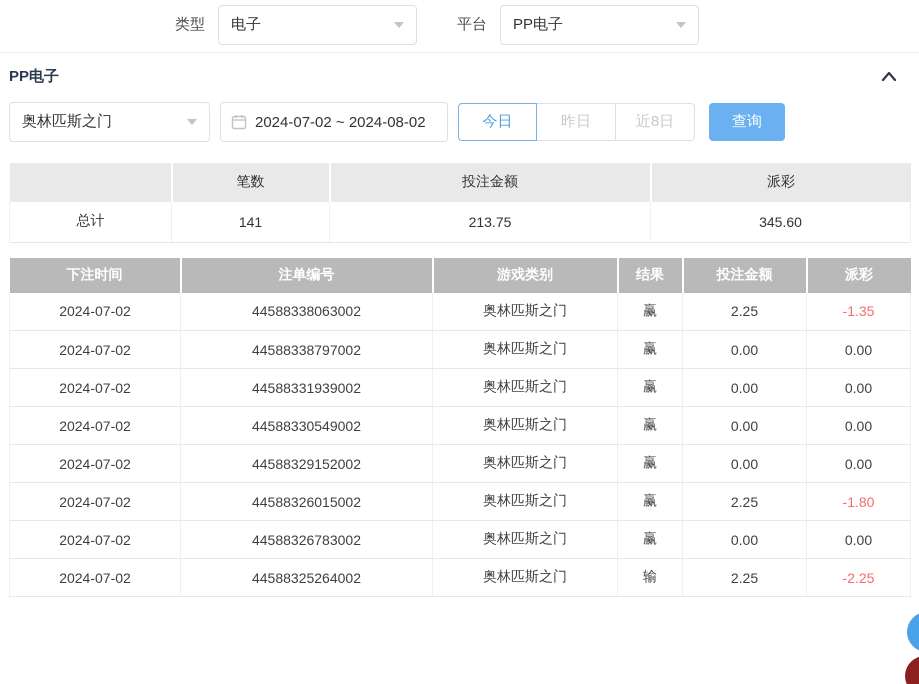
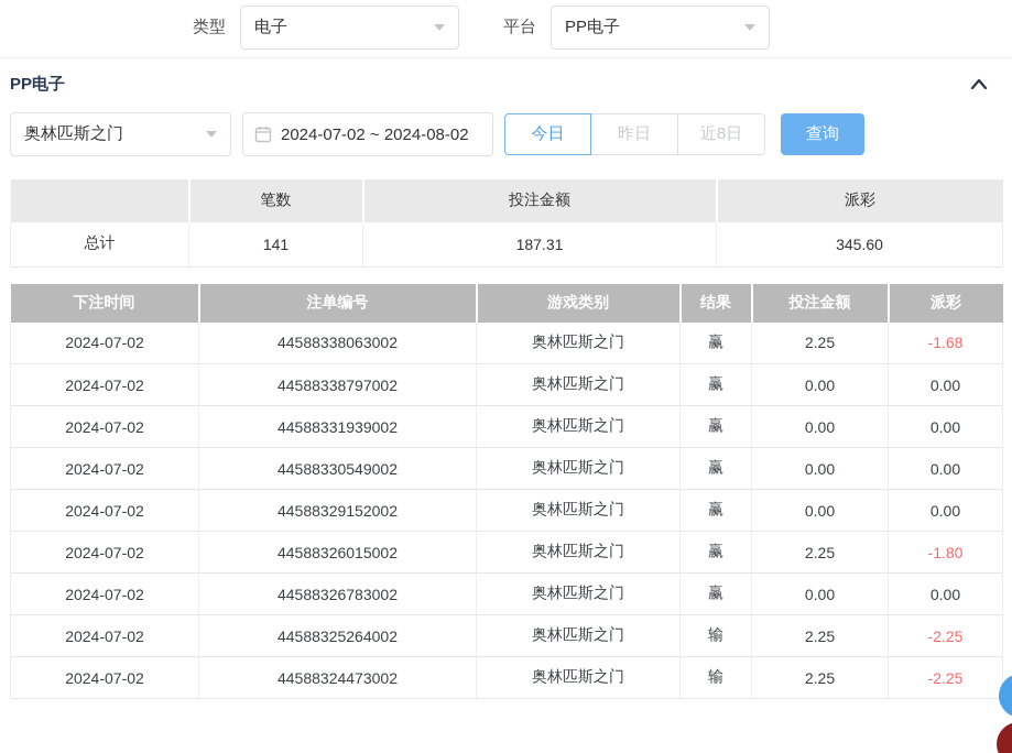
  类型
  电子
  平台
  PP电子
  PP电子
  奥林匹斯之门
  2024-07-02 ~ 2024-08-02
  今日
  昨日
  近8日
  查询
  	笔数	投注金额	派彩
- 总计	141	213.75	345.60
+ 总计	141	187.31	345.60
  下注时间	注单编号	游戏类别	结果	投注金额	派彩
- 2024-07-02	44588338063002	奥林匹斯之门	赢	2.25	-1.35
+ 2024-07-02	44588338063002	奥林匹斯之门	赢	2.25	-1.68
  2024-07-02	44588338797002	奥林匹斯之门	赢	0.00	0.00
  2024-07-02	44588331939002	奥林匹斯之门	赢	0.00	0.00
  2024-07-02	44588330549002	奥林匹斯之门	赢	0.00	0.00
  2024-07-02	44588329152002	奥林匹斯之门	赢	0.00	0.00
  2024-07-02	44588326015002	奥林匹斯之门	赢	2.25	-1.80
  2024-07-02	44588326783002	奥林匹斯之门	赢	0.00	0.00
  2024-07-02	44588325264002	奥林匹斯之门	输	2.25	-2.25
+ 2024-07-02	44588324473002	奥林匹斯之门	输	2.25	-2.25
